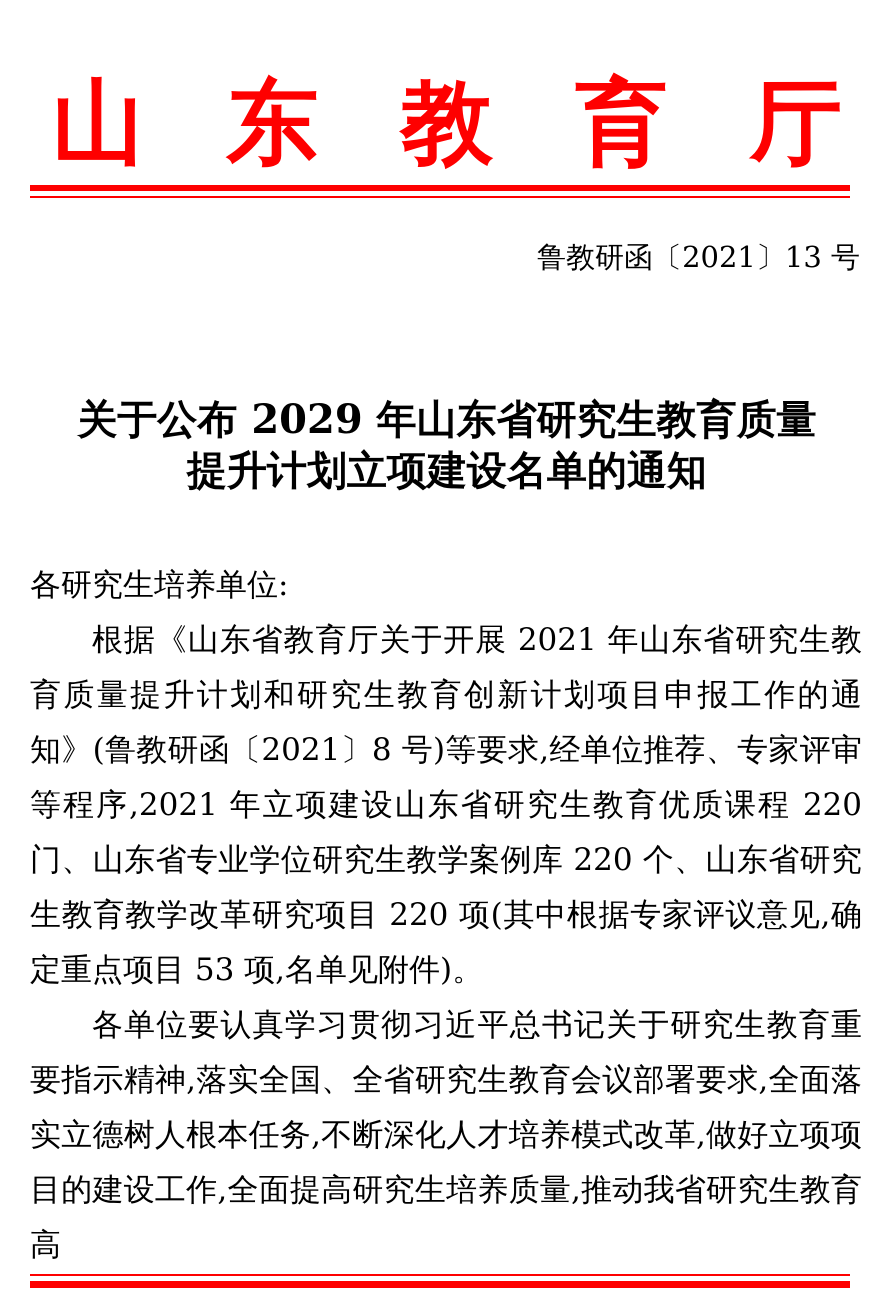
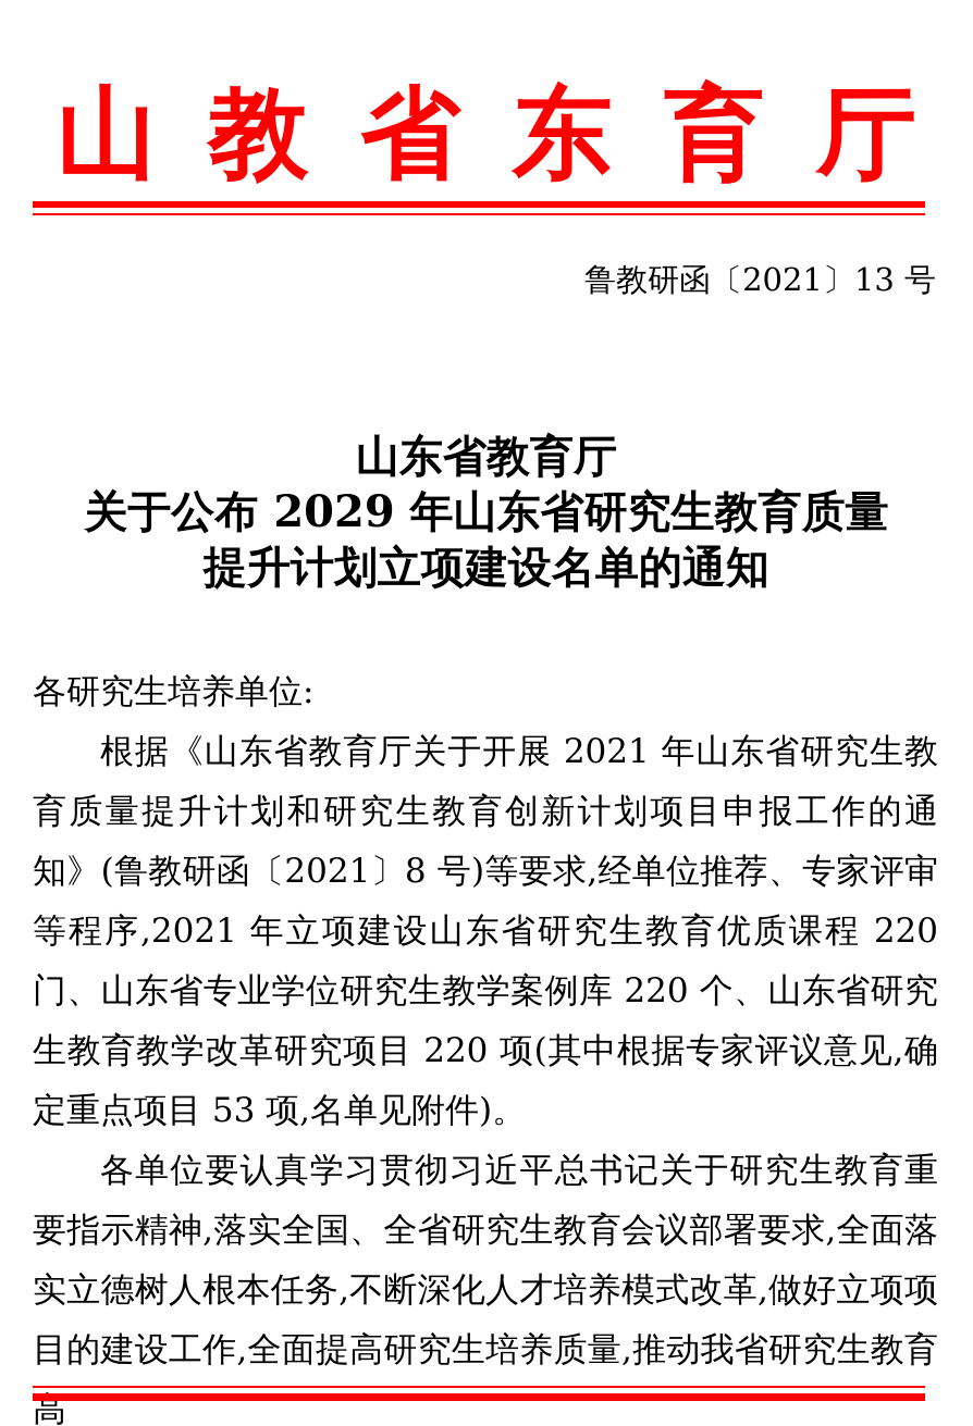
  山
- 东
+ 教
+ 省
- 教
+ 东
  育
  厅
  鲁教研函〔2021〕13 号
+ 山东省教育厅
  关于公布 2029 年山东省研究生教育质量
  提升计划立项建设名单的通知
  各研究生培养单位:
  根据《山东省教育厅关于开展 2021 年山东省研究生教育质量提升计划和研究生教育创新计划项目申报工作的通知》(鲁教研函〔2021〕8 号)等要求,经单位推荐、专家评审等程序,2021 年立项建设山东省研究生教育优质课程 220 门、山东省专业学位研究生教学案例库 220 个、山东省研究生教育教学改革研究项目 220 项(其中根据专家评议意见,确定重点项目 53 项,名单见附件)。
  各单位要认真学习贯彻习近平总书记关于研究生教育重要指示精神,落实全国、全省研究生教育会议部署要求,全面落实立德树人根本任务,不断深化人才培养模式改革,做好立项项目的建设工作,全面提高研究生培养质量,推动我省研究生教育高
